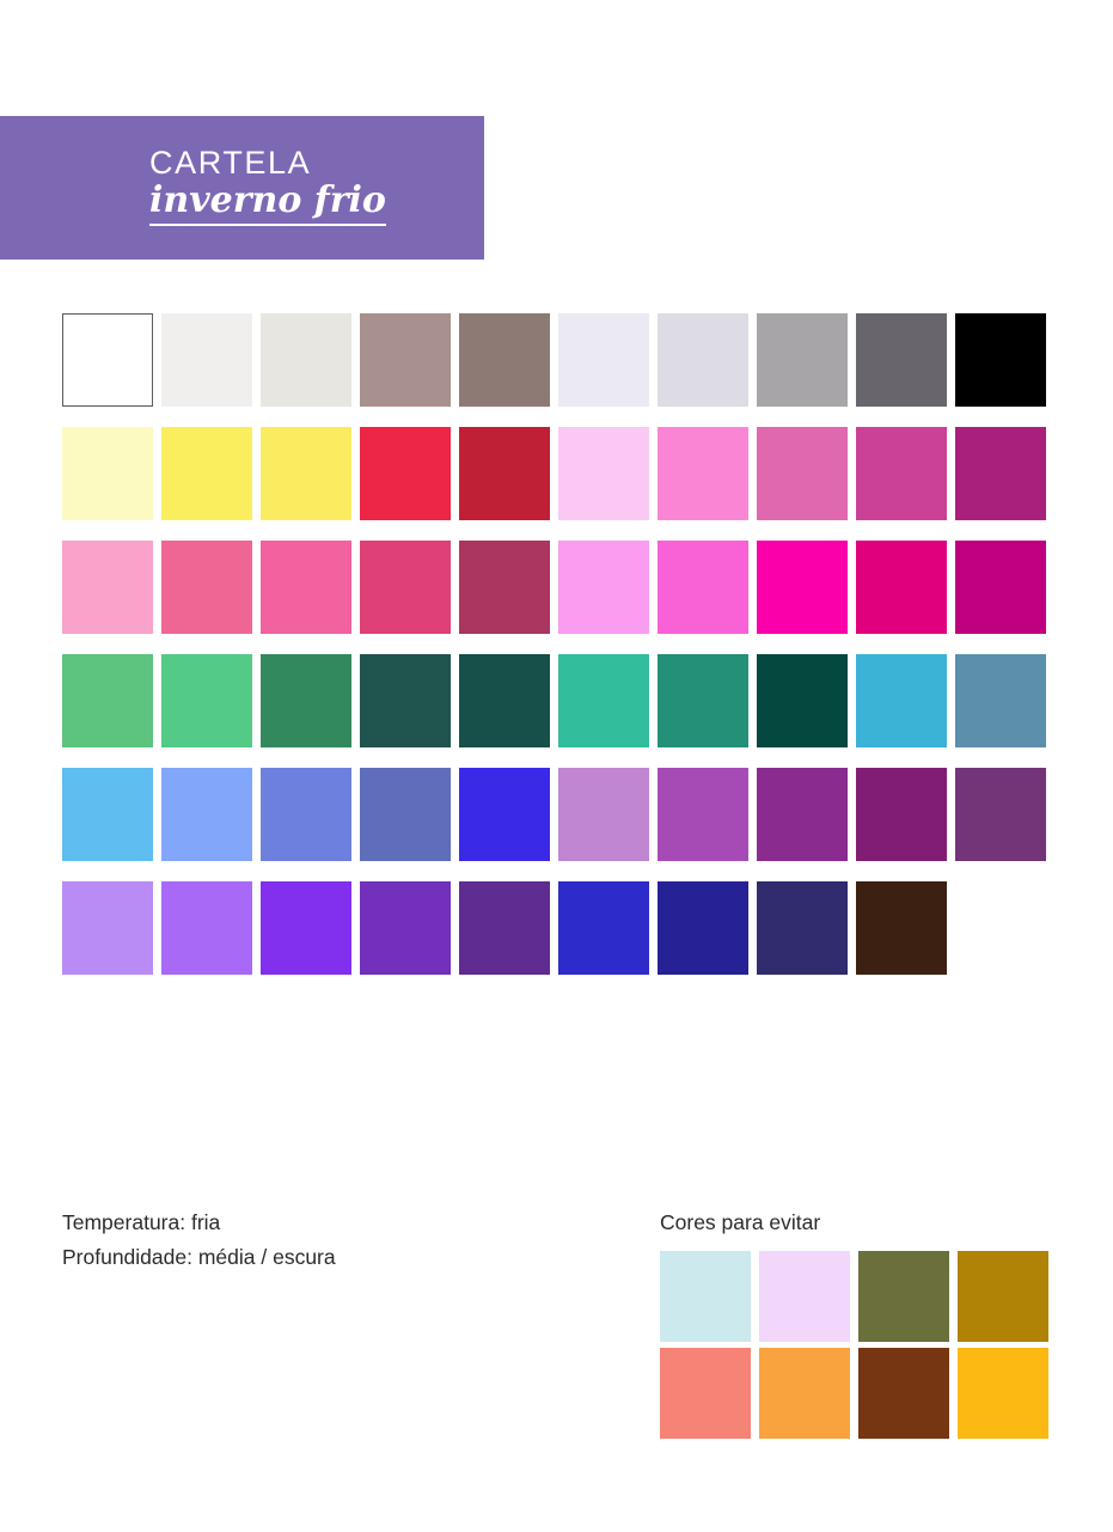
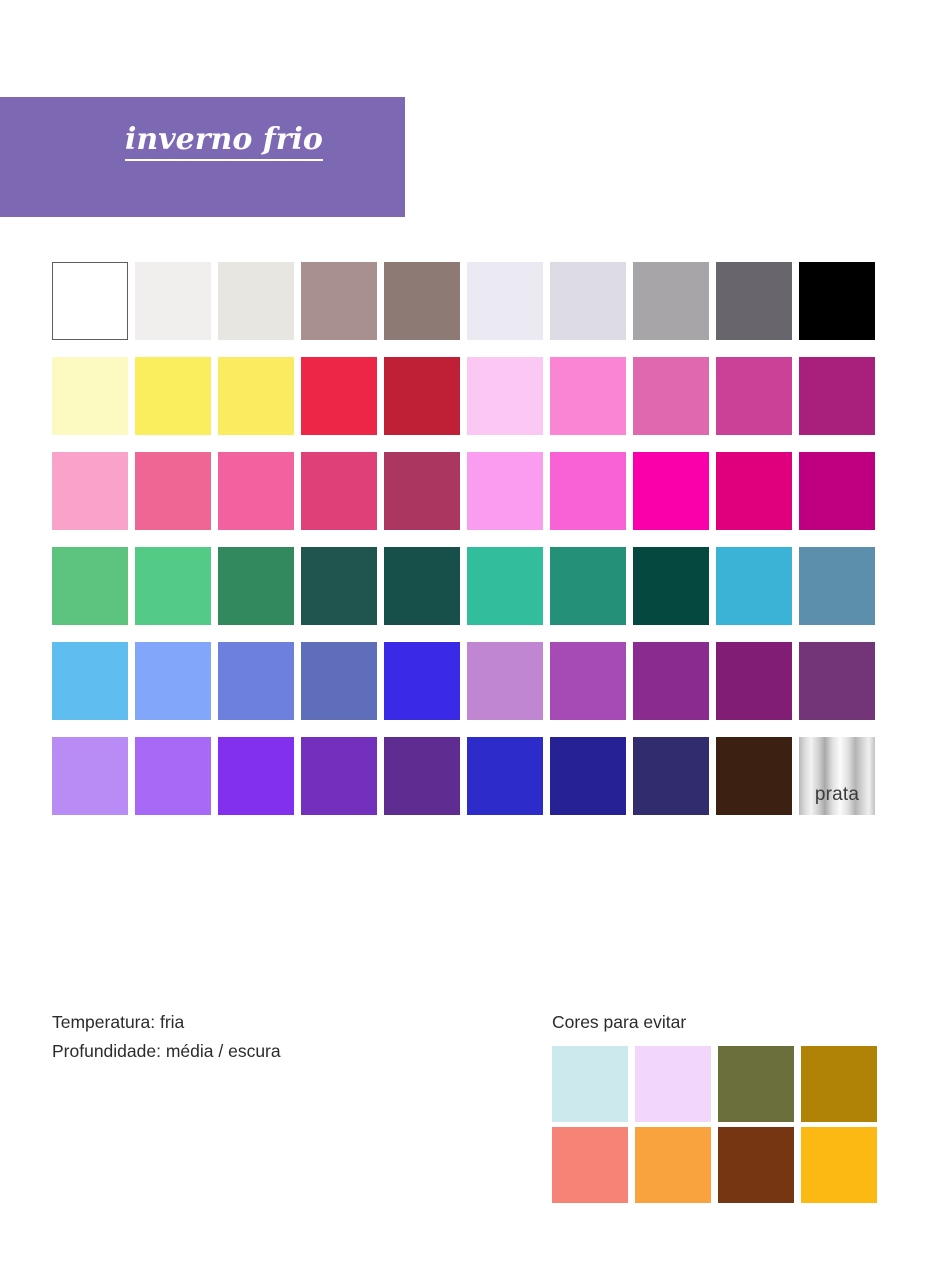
- CARTELA
  inverno frio
+ prata
  Temperatura: fria
  Profundidade: média / escura
  Cores para evitar
